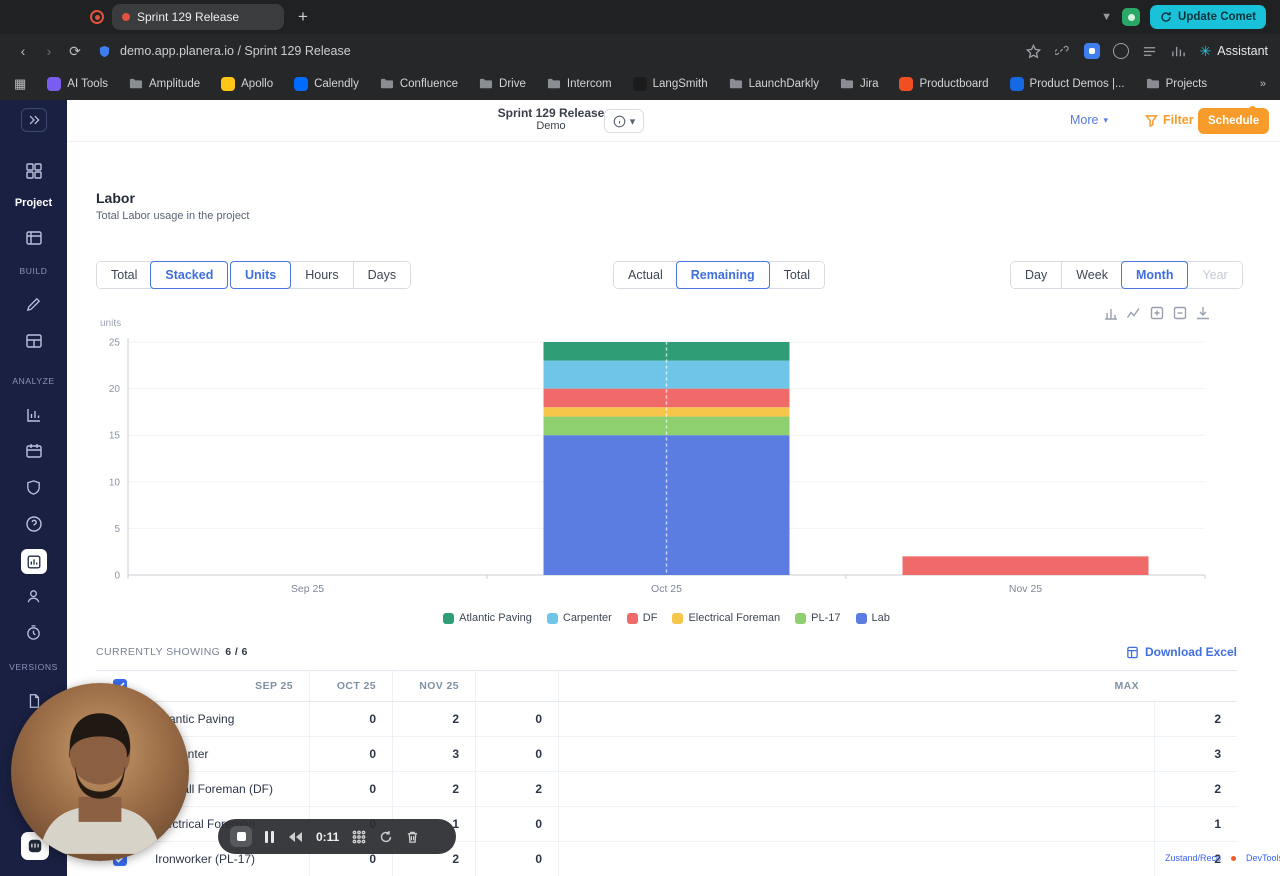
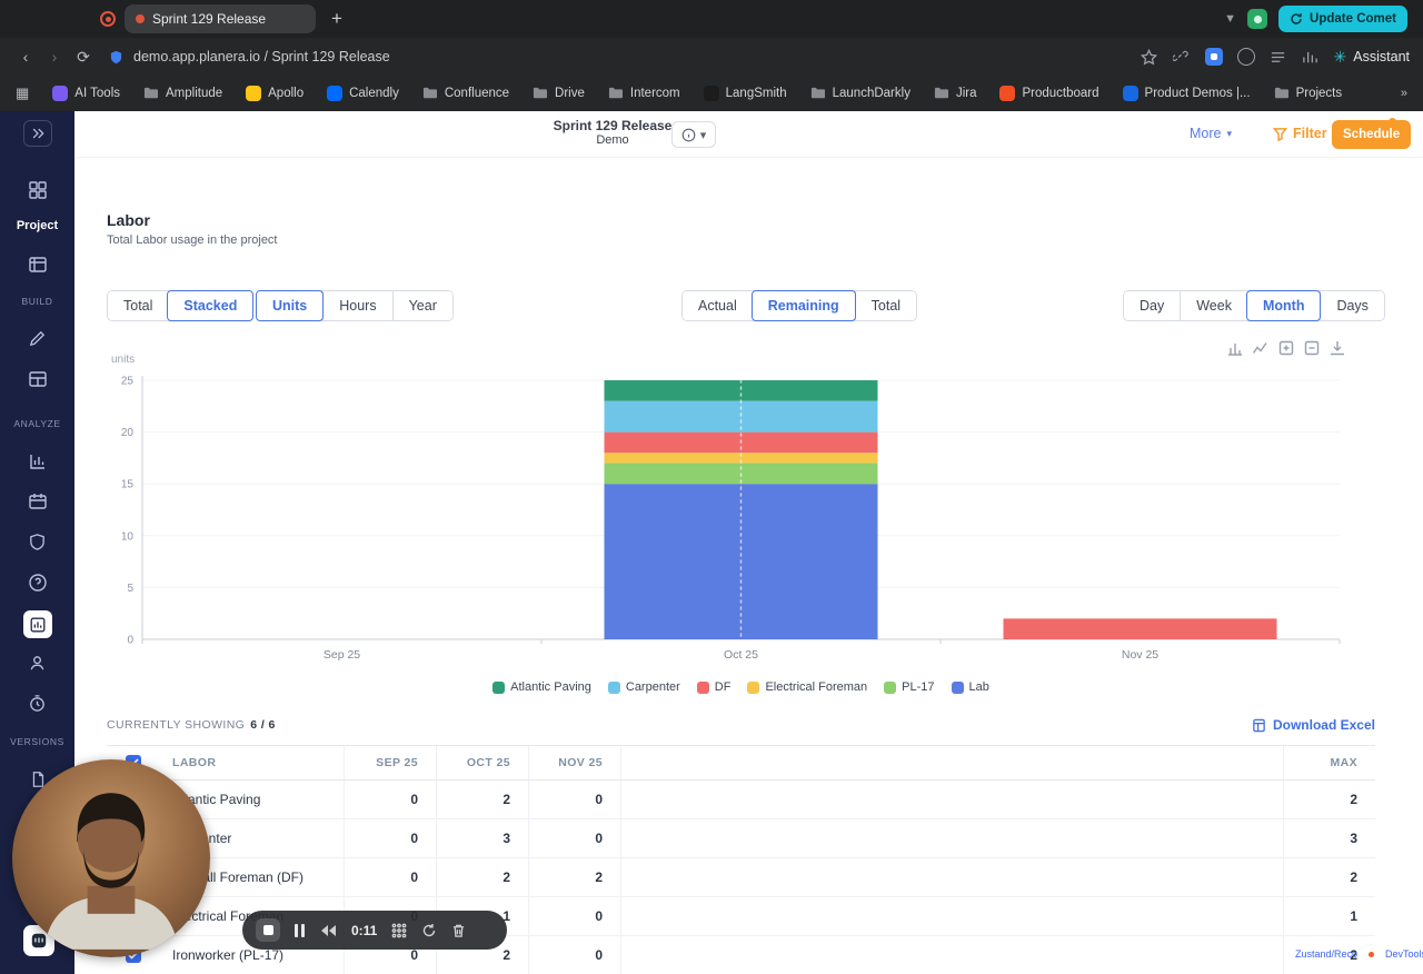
  Sprint 129 Release
  +
  ▼
  Update Comet
  ‹
  ›
  ⟳
  demo.app.planera.io / Sprint 129 Release
  ✳
  Assistant
  ▦
  AI Tools
  Amplitude
  Apollo
  Calendly
  Confluence
  Drive
  Intercom
  LangSmith
  LaunchDarkly
  Jira
  Productboard
  Product Demos |...
  Projects
  »
  Project
  BUILD
  ANALYZE
  VERSIONS
  Sprint 129 Release
  Demo
  ▾
  More
  ▾
  Filter
  Schedule
  Labor
  Total Labor usage in the project
  Total
  Stacked
  Units
  Hours
- Days
+ Year
  Actual
  Remaining
  Total
  Day
  Week
  Month
- Year
+ Days
  units
  0
  5
  10
  15
  20
  25
  Sep 25
  Oct 25
  Nov 25
  Atlantic Paving
  Carpenter
  DF
  Electrical Foreman
  PL-17
  Lab
  CURRENTLY SHOWING
  6 / 6
  Download Excel
+ LABOR
  SEP 25
  OCT 25
  NOV 25
  MAX
  antic Paving
  0
  2
  0
  2
  0
  3
  0
  3
  ll Foreman (DF)
  0
  2
  2
  2
  1
  0
  1
  Ironworker (PL-17)
  0
  2
  0
  2
  0:11
  Zustand/Reco
  DevTool
